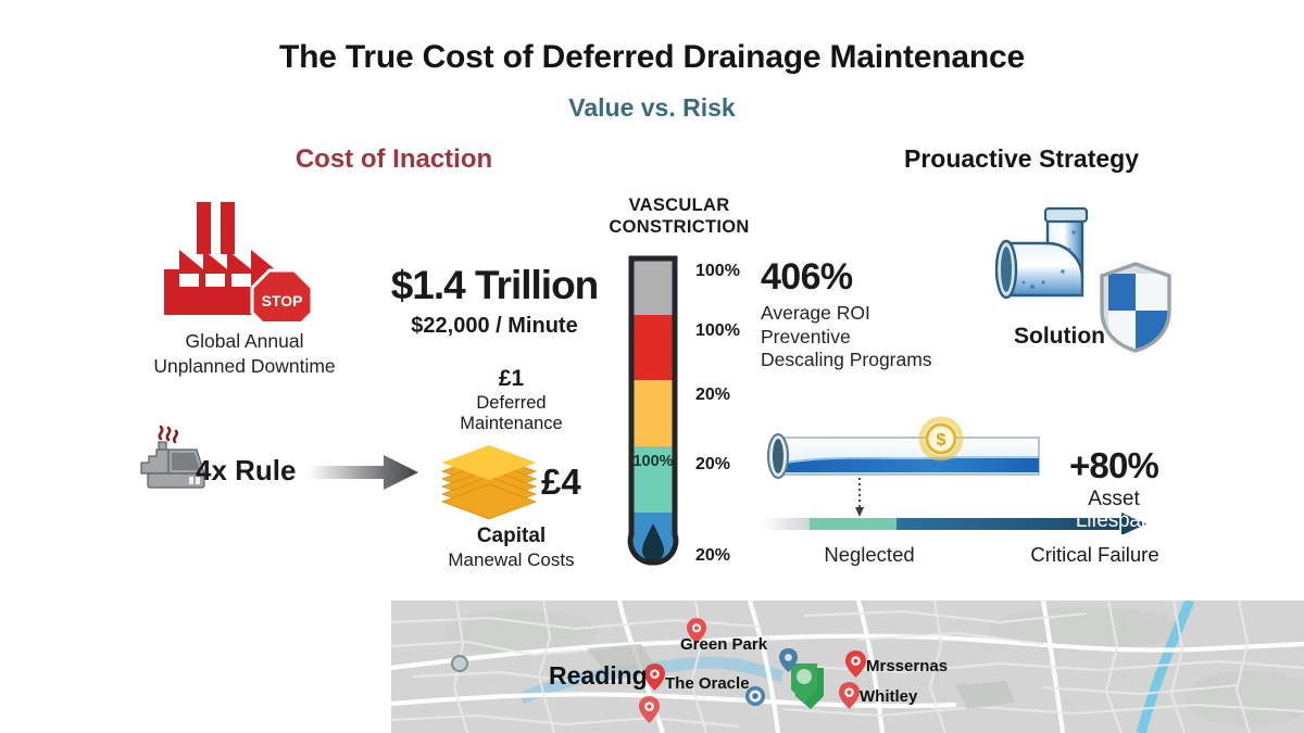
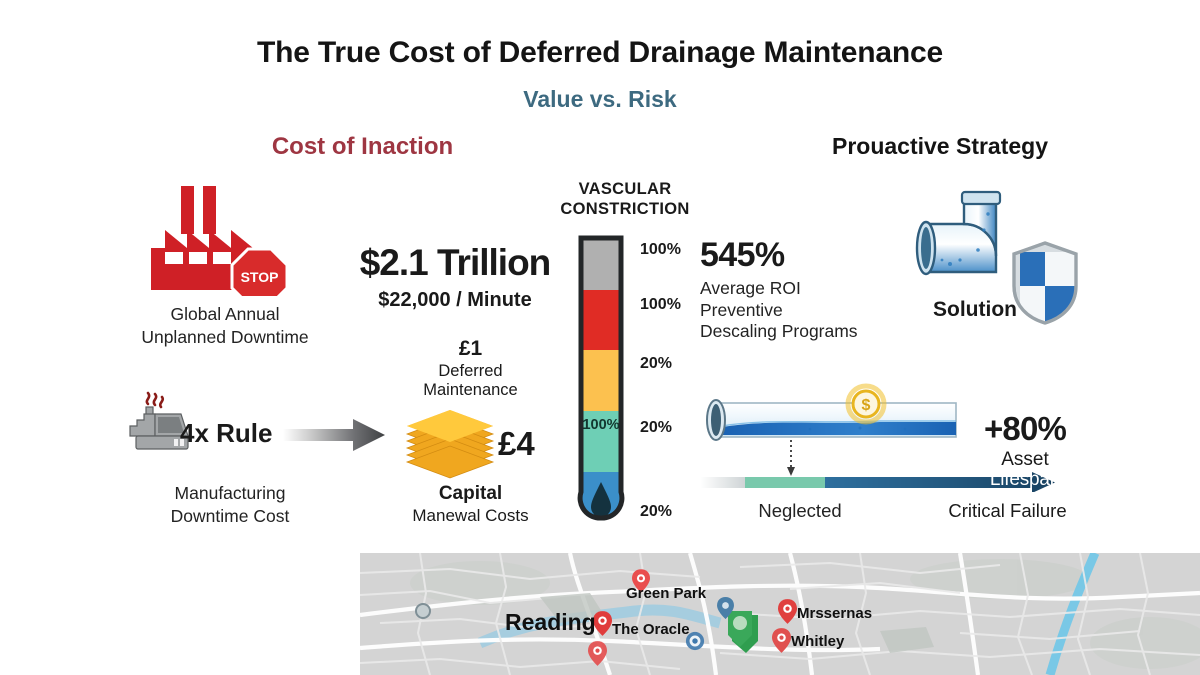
  The True Cost of Deferred Drainage Maintenance
  Value vs. Risk
  Cost of Inaction
  Prouactive Strategy
  STOP
  Global Annual
  Unplanned Downtime
- $1.4 Trillion
+ $2.1 Trillion
  $22,000 / Minute
  4x Rule
+ Manufacturing
+ Downtime Cost
  £1
  Deferred
  Maintenance
  £4
  Capital
  Manewal Costs
  VASCULAR
  CONSTRICTION
  100%
  100%
  100%
  20%
  20%
  20%
- 406%
+ 545%
  Average ROI
  Preventive
  Descaling Programs
  Solution
  $
  +80%
  Asset
  Lifespan
  Neglected
  Critical Failure
  Green Park
  The Oracle
  Mrssernas
  Whitley
  Reading
